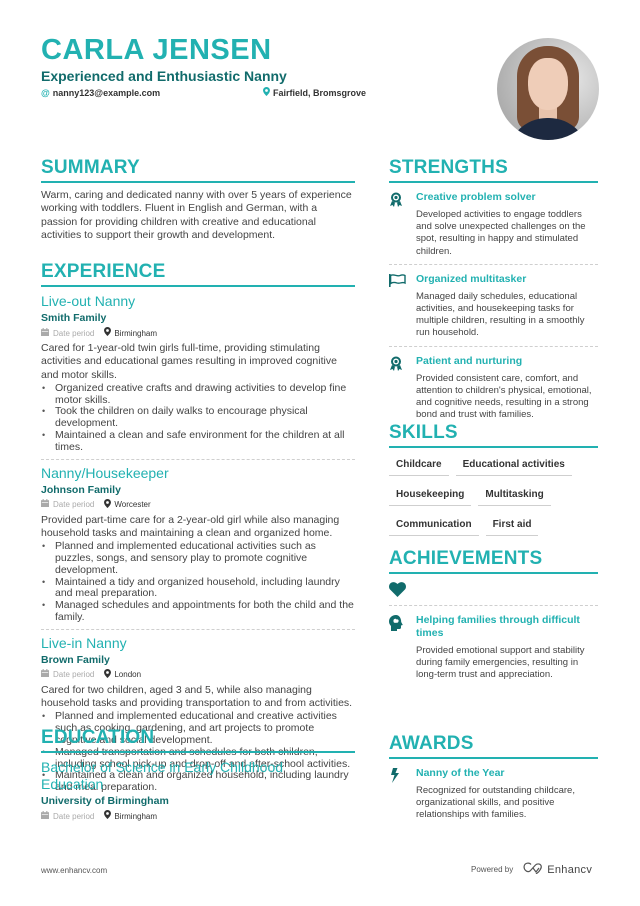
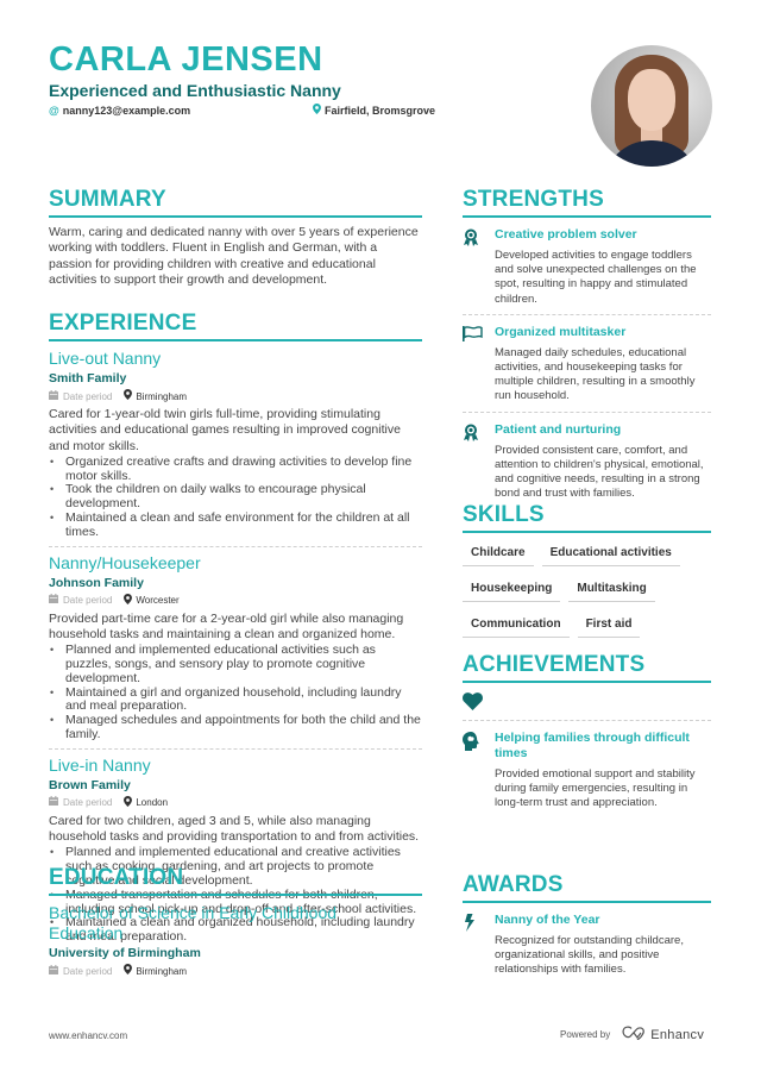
  CARLA JENSEN
  Experienced and Enthusiastic Nanny
  @
  nanny123@example.com
  Fairfield, Bromsgrove
  SUMMARY
  Warm, caring and dedicated nanny with over 5 years of experience working with toddlers. Fluent in English and German, with a passion for providing children with creative and educational activities to support their growth and development.
  EXPERIENCE
  Live-out Nanny
  Smith Family
  Date period
  Birmingham
  Cared for 1-year-old twin girls full-time, providing stimulating activities and educational games resulting in improved cognitive and motor skills.
  Organized creative crafts and drawing activities to develop fine motor skills.
  Took the children on daily walks to encourage physical development.
  Maintained a clean and safe environment for the children at all times.
  Nanny/Housekeeper
  Johnson Family
  Date period
  Worcester
  Provided part-time care for a 2-year-old girl while also managing household tasks and maintaining a clean and organized home.
  Planned and implemented educational activities such as puzzles, songs, and sensory play to promote cognitive development.
- Maintained a tidy and organized household, including laundry and meal preparation.
+ Maintained a girl and organized household, including laundry and meal preparation.
  Managed schedules and appointments for both the child and the family.
  Live-in Nanny
  Brown Family
  Date period
  London
  Cared for two children, aged 3 and 5, while also managing household tasks and providing transportation to and from activities.
  Planned and implemented educational and creative activities such as cooking, gardening, and art projects to promote cognitive and social development.
  Maintained a clean and organized household, including laundry and meal preparation.
  EDUCATION
  Bachelor of Science in Early Childhood Education
  University of Birmingham
  Date period
  Birmingham
  STRENGTHS
  Creative problem solver
  Developed activities to engage toddlers and solve unexpected challenges on the spot, resulting in happy and stimulated children.
  Organized multitasker
  Managed daily schedules, educational activities, and housekeeping tasks for multiple children, resulting in a smoothly run household.
  Patient and nurturing
  Provided consistent care, comfort, and attention to children's physical, emotional, and cognitive needs, resulting in a strong bond and trust with families.
  SKILLS
  Childcare
  Educational activities
  Housekeeping
  Multitasking
  Communication
  First aid
  ACHIEVEMENTS
  Helping families through difficult times
  Provided emotional support and stability during family emergencies, resulting in long-term trust and appreciation.
  AWARDS
  Nanny of the Year
  Recognized for outstanding childcare, organizational skills, and positive relationships with families.
  www.enhancv.com
  Powered by
  Enhancv
